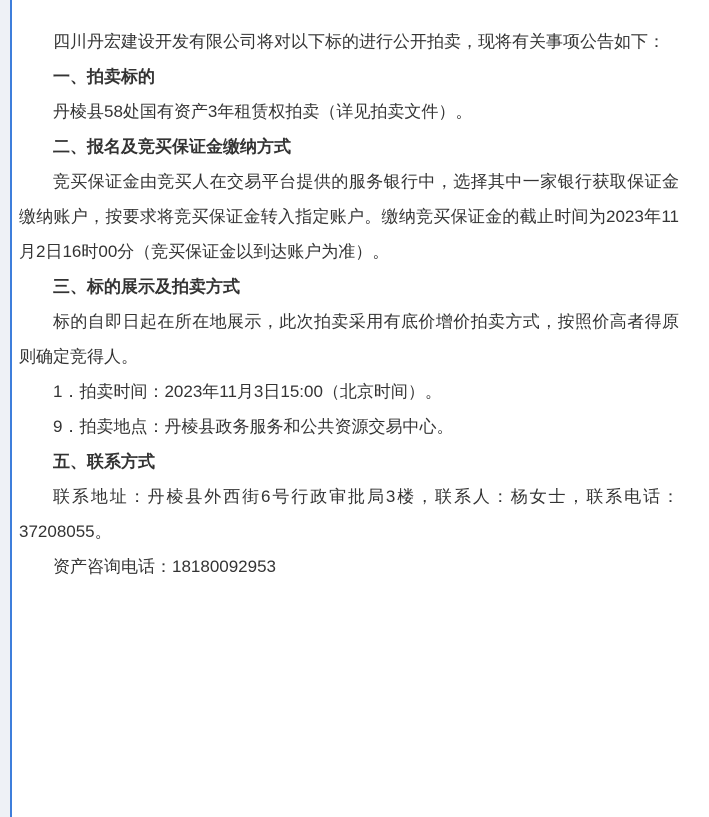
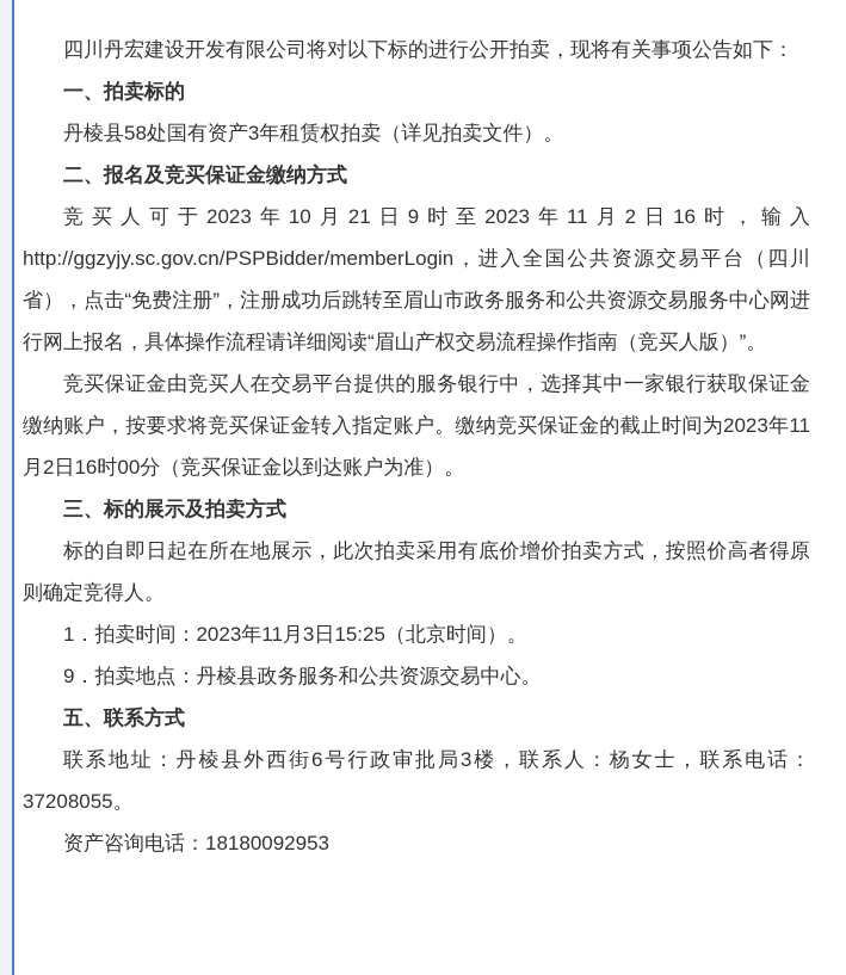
  四川丹宏建设开发有限公司将对以下标的进行公开拍卖，现将有关事项公告如下：
  一、拍卖标的
  丹棱县58处国有资产3年租赁权拍卖（详见拍卖文件）。
  二、报名及竞买保证金缴纳方式
+ 竞买人可于2023年10月21日9时至2023年11月2日16时，输入http://ggzyjy.sc.gov.cn/PSPBidder/memberLogin，进入全国公共资源交易平台（四川省），点击“免费注册”，注册成功后跳转至眉山市政务服务和公共资源交易服务中心网进行网上报名，具体操作流程请详细阅读“眉山产权交易流程操作指南（竞买人版）”。
  竞买保证金由竞买人在交易平台提供的服务银行中，选择其中一家银行获取保证金缴纳账户，按要求将竞买保证金转入指定账户。缴纳竞买保证金的截止时间为2023年11月2日16时00分（竞买保证金以到达账户为准）。
  三、标的展示及拍卖方式
  标的自即日起在所在地展示，此次拍卖采用有底价增价拍卖方式，按照价高者得原则确定竞得人。
- 1．拍卖时间：2023年11月3日15:00（北京时间）。
+ 1．拍卖时间：2023年11月3日15:25（北京时间）。
  9．拍卖地点：丹棱县政务服务和公共资源交易中心。
  五、联系方式
  联系地址：丹棱县外西街6号行政审批局3楼，联系人：杨女士，联系电话：37208055。
  资产咨询电话：18180092953
